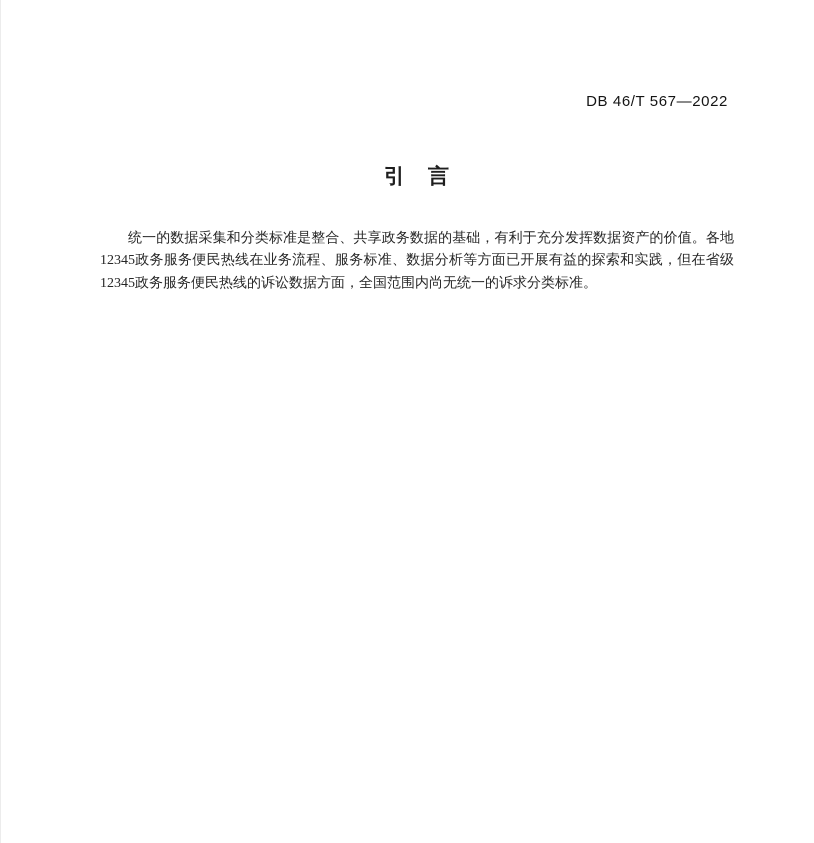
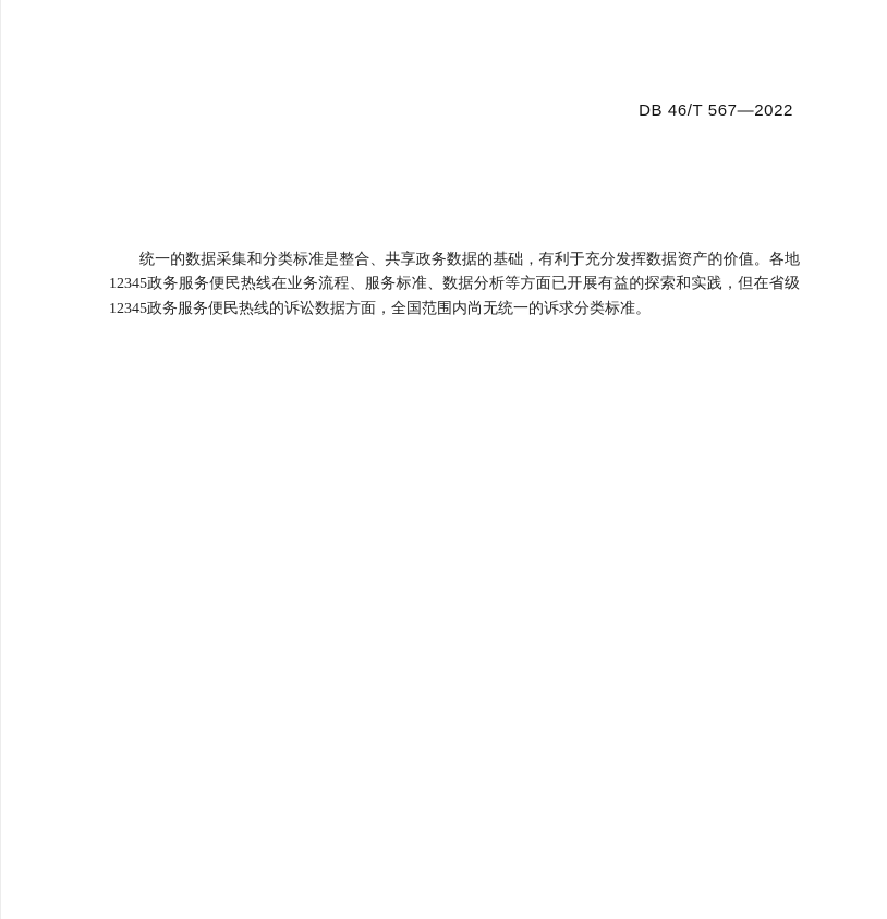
  DB 46/T 567—2022
- 引 言
  统一的数据采集和分类标准是整合、共享政务数据的基础，有利于充分发挥数据资产的价值。各地12345政务服务便民热线在业务流程、服务标准、数据分析等方面已开展有益的探索和实践，但在省级12345政务服务便民热线的诉讼数据方面，全国范围内尚无统一的诉求分类标准。
